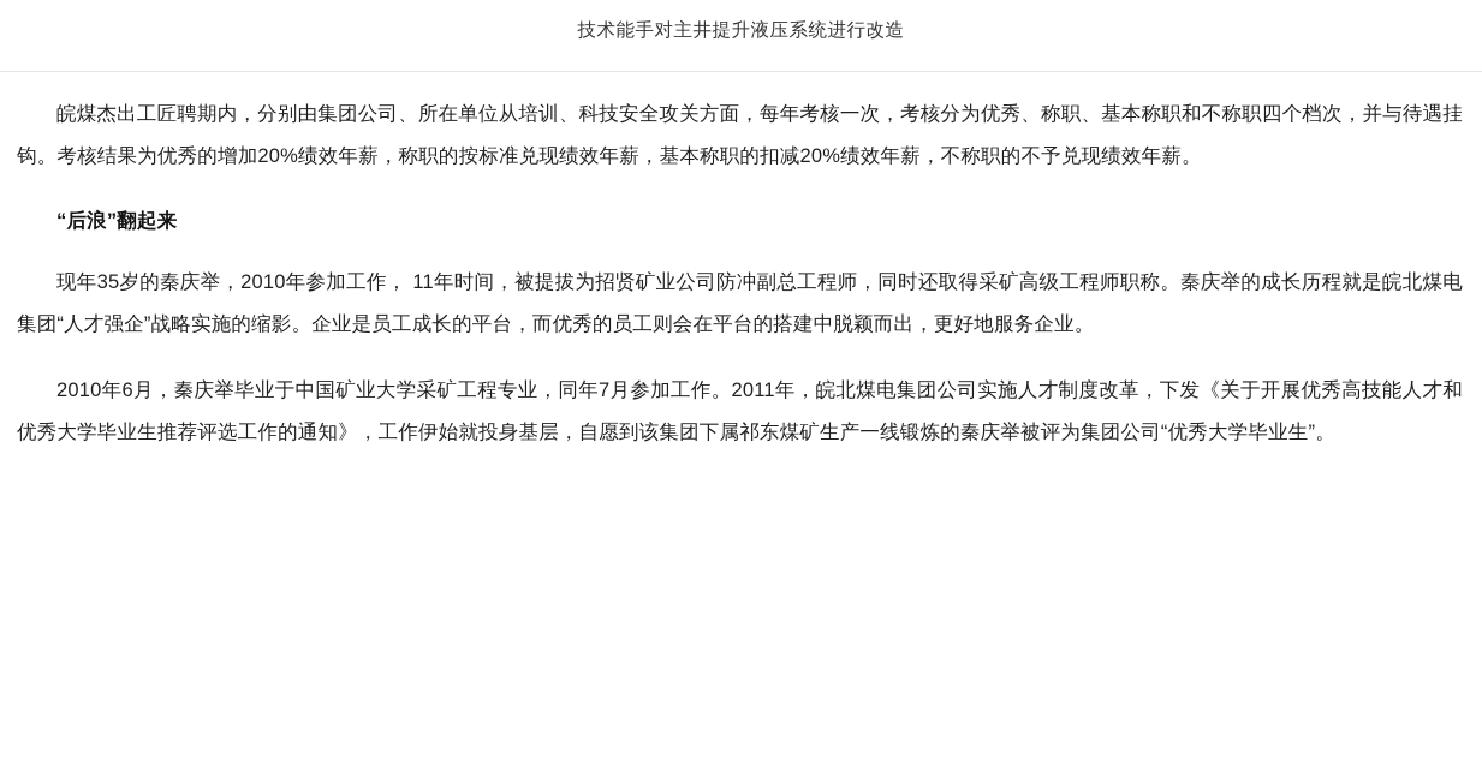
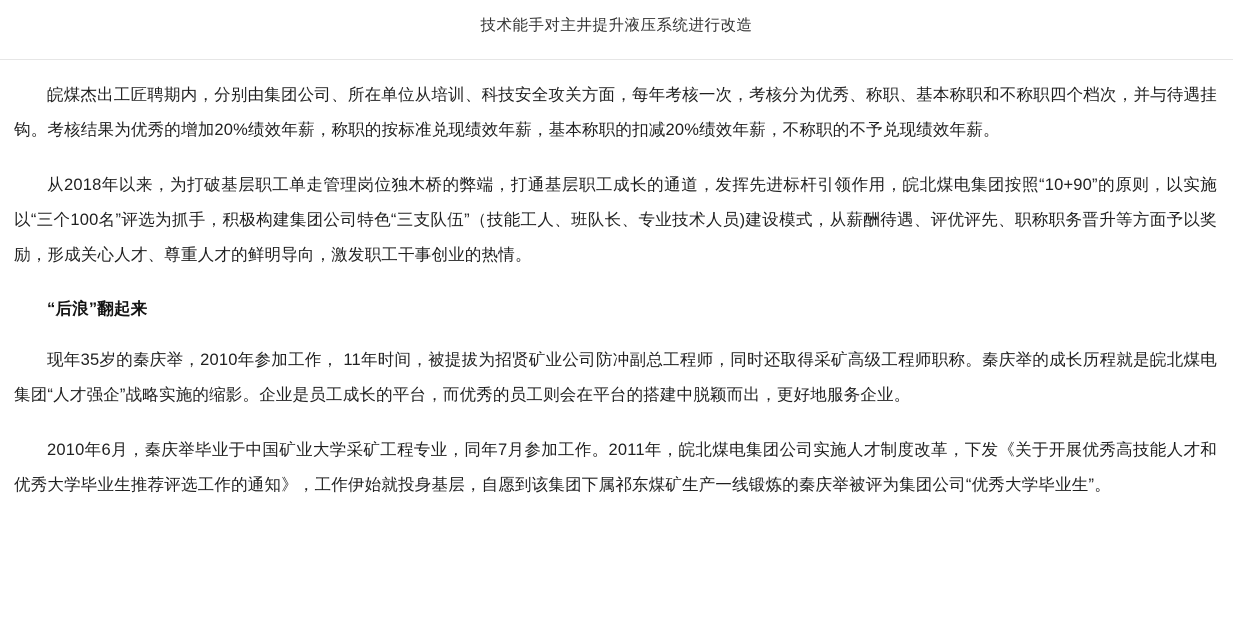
  技术能手对主井提升液压系统进行改造
  皖煤杰出工匠聘期内，分别由集团公司、所在单位从培训、科技安全攻关方面，每年考核一次，考核分为优秀、称职、基本称职和不称职四个档次，并与待遇挂钩。考核结果为优秀的增加20%绩效年薪，称职的按标准兑现绩效年薪，基本称职的扣减20%绩效年薪，不称职的不予兑现绩效年薪。
+ 从2018年以来，为打破基层职工单走管理岗位独木桥的弊端，打通基层职工成长的通道，发挥先进标杆引领作用，皖北煤电集团按照“10+90”的原则，以实施以“三个100名”评选为抓手，积极构建集团公司特色“三支队伍”（技能工人、班队长、专业技术人员)建设模式，从薪酬待遇、评优评先、职称职务晋升等方面予以奖励，形成关心人才、尊重人才的鲜明导向，激发职工干事创业的热情。
  “后浪”翻起来
  现年35岁的秦庆举，2010年参加工作， 11年时间，被提拔为招贤矿业公司防冲副总工程师，同时还取得采矿高级工程师职称。秦庆举的成长历程就是皖北煤电集团“人才强企”战略实施的缩影。企业是员工成长的平台，而优秀的员工则会在平台的搭建中脱颖而出，更好地服务企业。
  2010年6月，秦庆举毕业于中国矿业大学采矿工程专业，同年7月参加工作。2011年，皖北煤电集团公司实施人才制度改革，下发《关于开展优秀高技能人才和优秀大学毕业生推荐评选工作的通知》，工作伊始就投身基层，自愿到该集团下属祁东煤矿生产一线锻炼的秦庆举被评为集团公司“优秀大学毕业生”。
